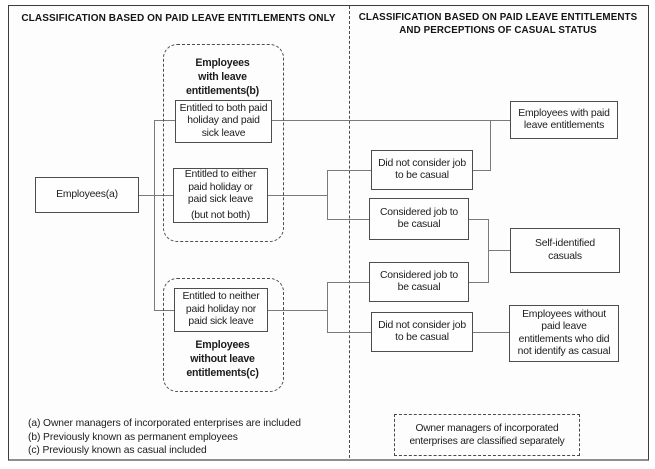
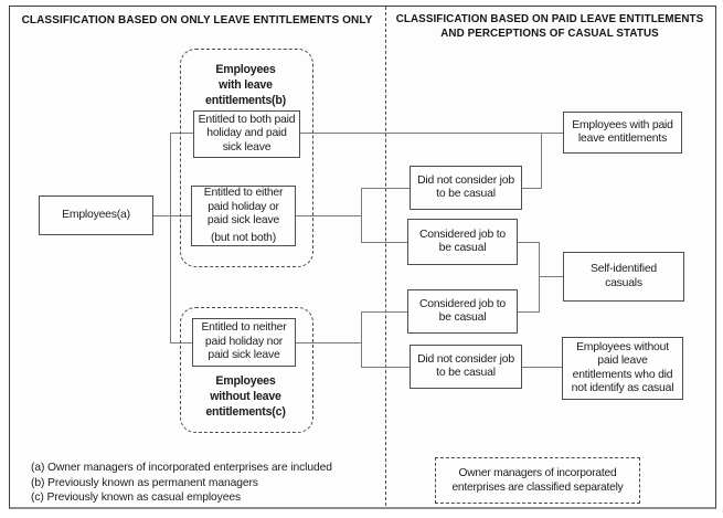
- CLASSIFICATION BASED ON PAID LEAVE ENTITLEMENTS ONLY
+ CLASSIFICATION BASED ON ONLY LEAVE ENTITLEMENTS ONLY
  CLASSIFICATION BASED ON PAID LEAVE ENTITLEMENTS
  AND PERCEPTIONS OF CASUAL STATUS
  Employees(a)
  Employees
  with leave
  entitlements(b)
  Entitled to both paid
  holiday and paid
  sick leave
  Entitled to either
  paid holiday or
  paid sick leave
  (but not both)
  Entitled to neither
  paid holiday nor
  paid sick leave
  Employees
  without leave
  entitlements(c)
  Did not consider job
  to be casual
  Considered job to
  be casual
  Considered job to
  be casual
  Did not consider job
  to be casual
  Employees with paid
  leave entitlements
  Self-identified
  casuals
  Employees without
  paid leave
  entitlements who did
  not identify as casual
  Owner managers of incorporated
  enterprises are classified separately
  (a) Owner managers of incorporated enterprises are included
- (b) Previously known as permanent employees
+ (b) Previously known as permanent managers
- (c) Previously known as casual included
+ (c) Previously known as casual employees
